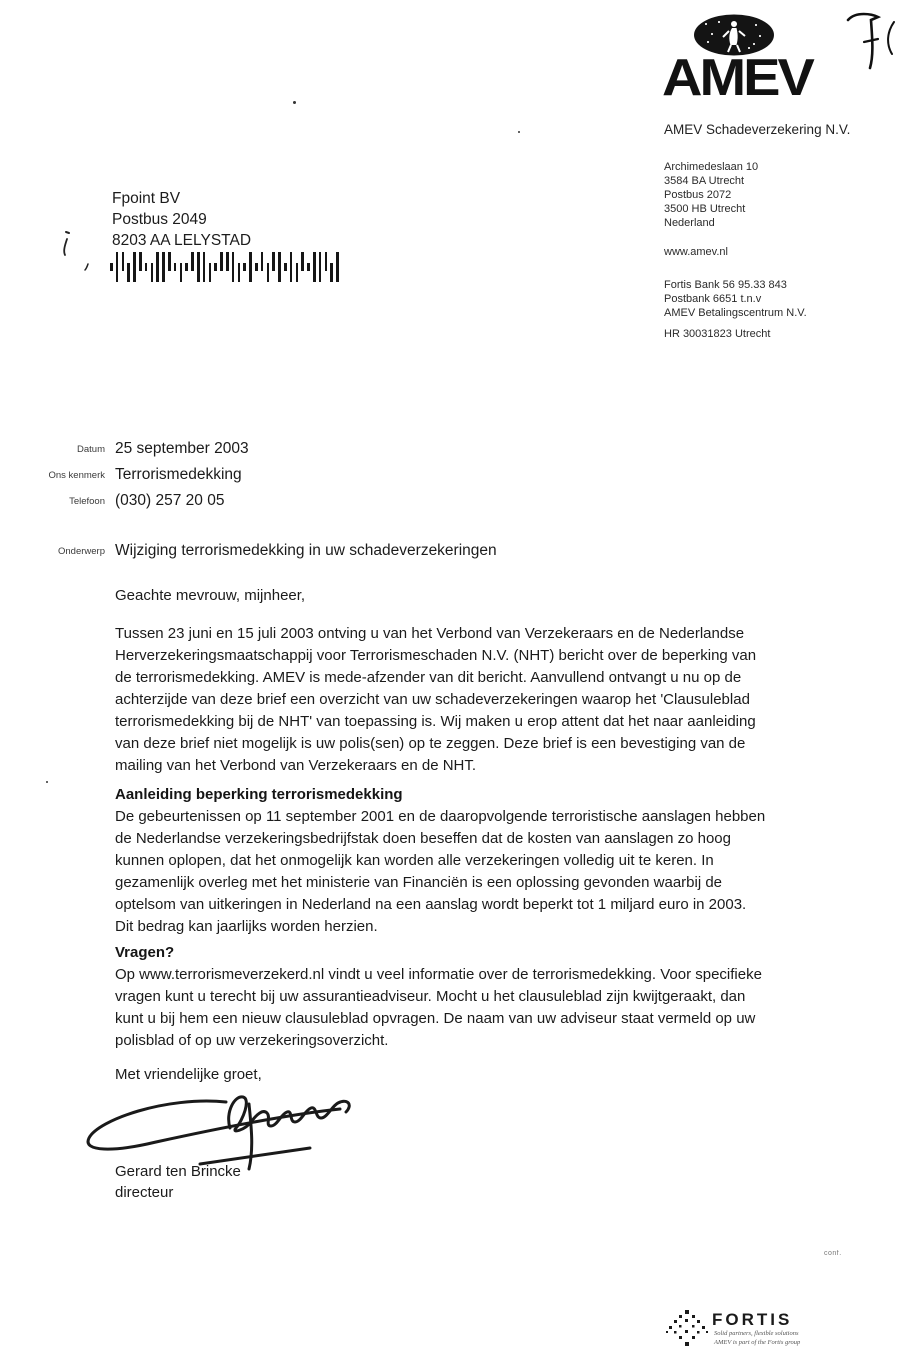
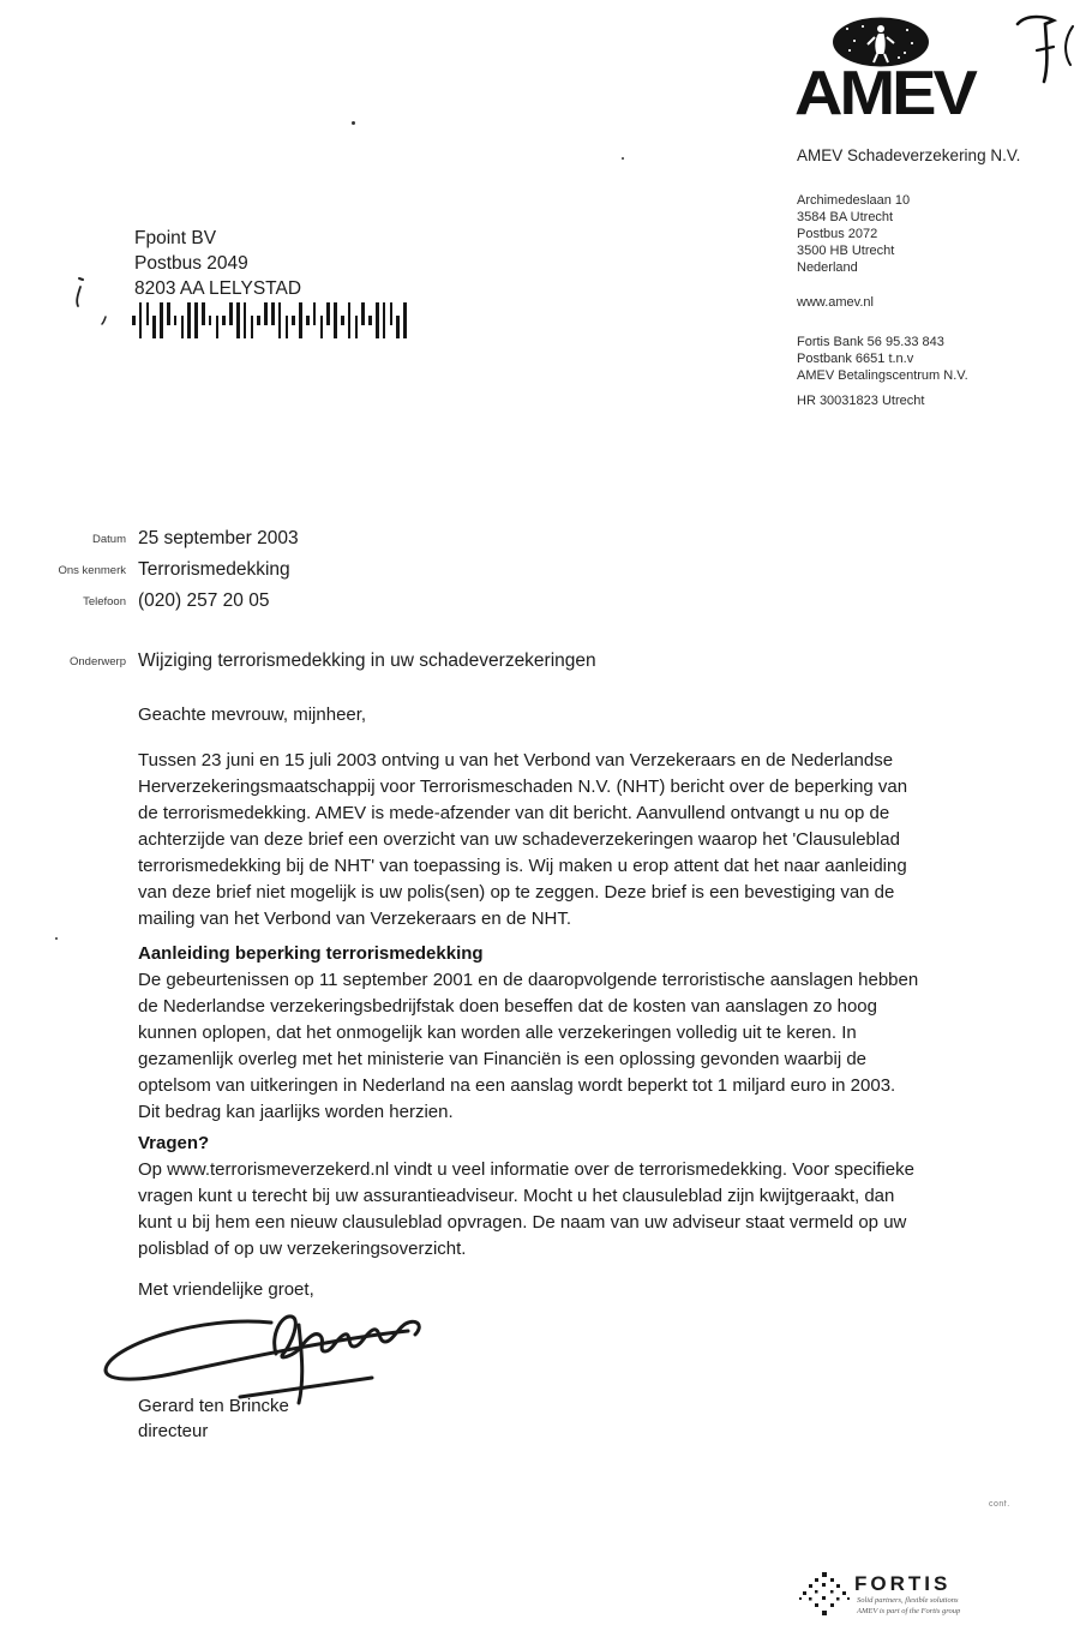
  AMEV
  AMEV Schadeverzekering N.V.
  Archimedeslaan 10
  3584 BA Utrecht
  Postbus 2072
  3500 HB Utrecht
  Nederland
  www.amev.nl
  Fortis Bank 56 95.33 843
  Postbank 6651 t.n.v
  AMEV Betalingscentrum N.V.
  HR 30031823 Utrecht
  Fpoint BV
  Postbus 2049
  8203 AA LELYSTAD
  Datum
  25 september 2003
  Ons kenmerk
  Terrorismedekking
  Telefoon
- (030) 257 20 05
+ (020) 257 20 05
  Onderwerp
  Wijziging terrorismedekking in uw schadeverzekeringen
  Geachte mevrouw, mijnheer,
  Tussen 23 juni en 15 juli 2003 ontving u van het Verbond van Verzekeraars en de Nederlandse
  Herverzekeringsmaatschappij voor Terrorismeschaden N.V. (NHT) bericht over de beperking van
  de terrorismedekking. AMEV is mede-afzender van dit bericht. Aanvullend ontvangt u nu op de
  achterzijde van deze brief een overzicht van uw schadeverzekeringen waarop het 'Clausuleblad
  terrorismedekking bij de NHT' van toepassing is. Wij maken u erop attent dat het naar aanleiding
  van deze brief niet mogelijk is uw polis(sen) op te zeggen. Deze brief is een bevestiging van de
  mailing van het Verbond van Verzekeraars en de NHT.
  Aanleiding beperking terrorismedekking
  De gebeurtenissen op 11 september 2001 en de daaropvolgende terroristische aanslagen hebben
  de Nederlandse verzekeringsbedrijfstak doen beseffen dat de kosten van aanslagen zo hoog
  kunnen oplopen, dat het onmogelijk kan worden alle verzekeringen volledig uit te keren. In
  gezamenlijk overleg met het ministerie van Financiën is een oplossing gevonden waarbij de
  optelsom van uitkeringen in Nederland na een aanslag wordt beperkt tot 1 miljard euro in 2003.
  Dit bedrag kan jaarlijks worden herzien.
  Vragen?
  Op www.terrorismeverzekerd.nl vindt u veel informatie over de terrorismedekking. Voor specifieke
  vragen kunt u terecht bij uw assurantieadviseur. Mocht u het clausuleblad zijn kwijtgeraakt, dan
  kunt u bij hem een nieuw clausuleblad opvragen. De naam van uw adviseur staat vermeld op uw
  polisblad of op uw verzekeringsoverzicht.
  Met vriendelijke groet,
  Gerard ten Brincke
  directeur
  FORTIS
